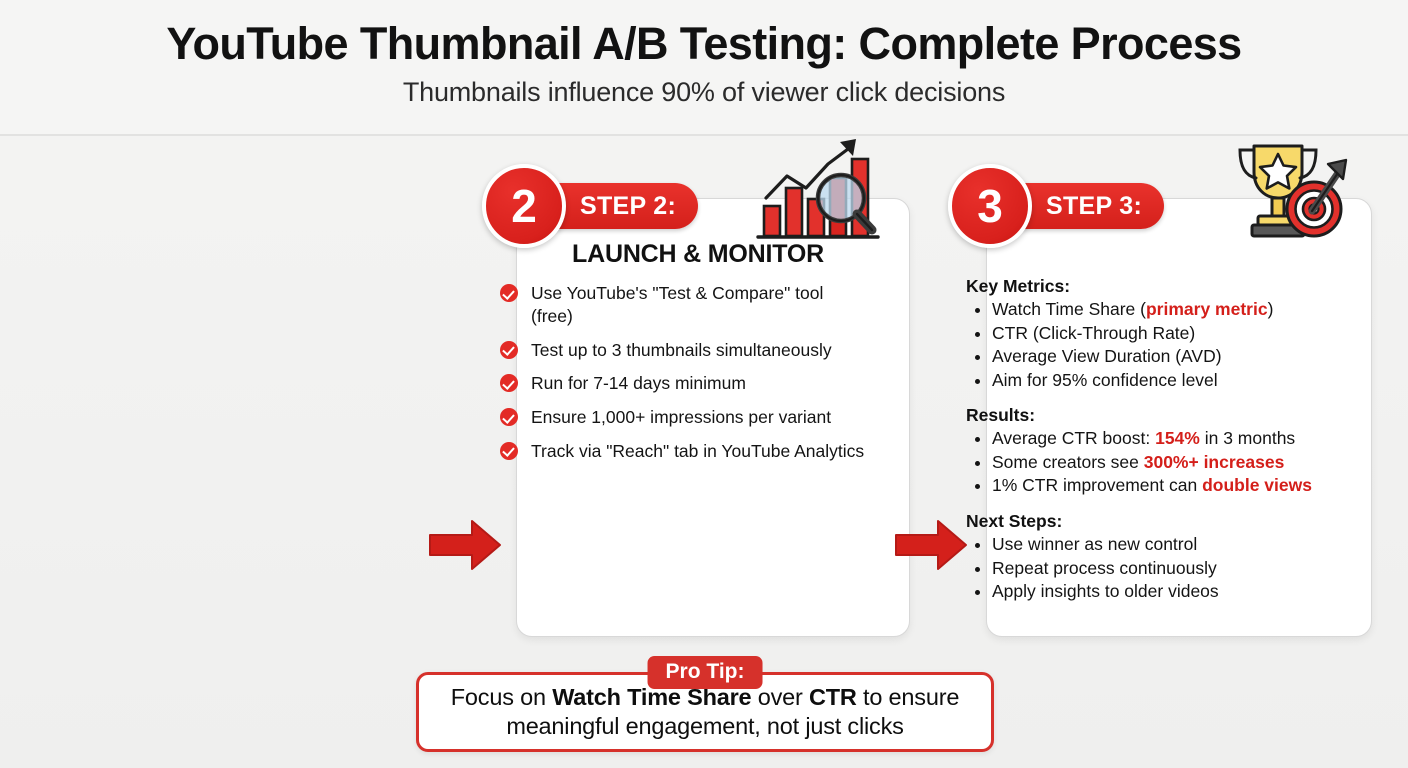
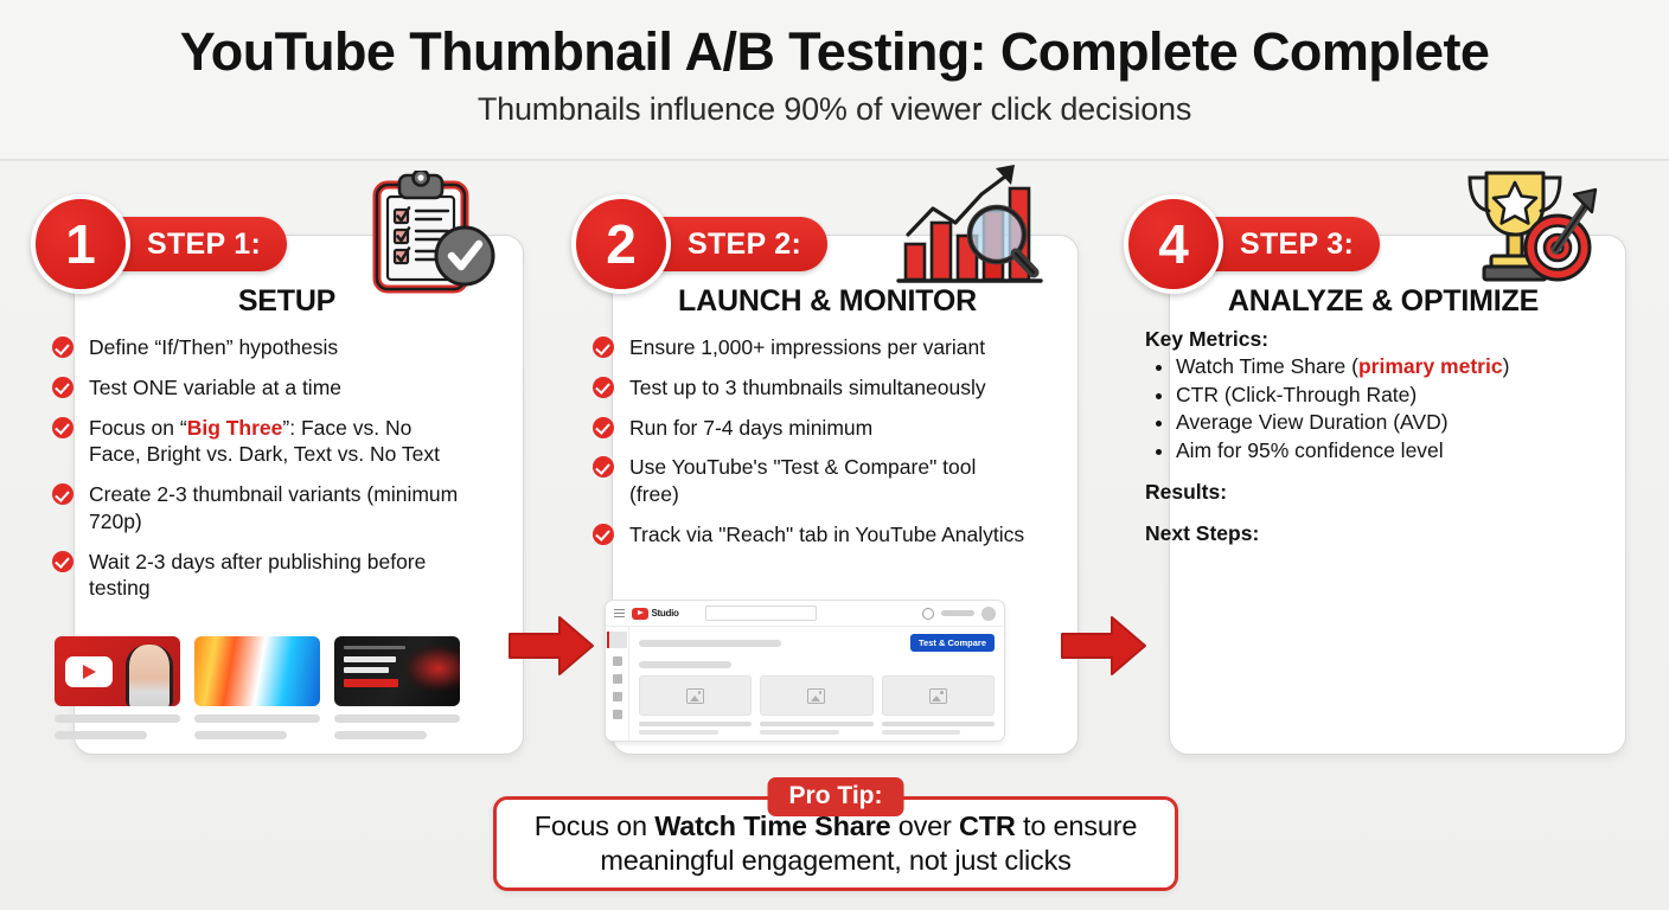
- YouTube Thumbnail A/B Testing: Complete Process
+ YouTube Thumbnail A/B Testing: Complete Complete
  Thumbnails influence 90% of viewer click decisions
+ 1
+ STEP 1:
+ SETUP
+ Define “If/Then” hypothesis
+ Test ONE variable at a time
+ Focus on “Big Three”: Face vs. No Face, Bright vs. Dark, Text vs. No Text
+ Create 2-3 thumbnail variants (minimum 720p)
+ Wait 2-3 days after publishing before testing
  2
  STEP 2:
  LAUNCH & MONITOR
- Use YouTube's "Test & Compare" tool (free)
+ Ensure 1,000+ impressions per variant
  Test up to 3 thumbnails simultaneously
- Run for 7-14 days minimum
+ Run for 7-4 days minimum
- Ensure 1,000+ impressions per variant
+ Use YouTube's "Test & Compare" tool (free)
  Track via "Reach" tab in YouTube Analytics
+ Studio
+ Test & Compare
- 3
+ 4
  STEP 3:
+ ANALYZE & OPTIMIZE
  Key Metrics:
  Watch Time Share (primary metric)
  CTR (Click-Through Rate)
  Average View Duration (AVD)
  Aim for 95% confidence level
  Results:
- Average CTR boost: 154% in 3 months
- Some creators see 300%+ increases
- 1% CTR improvement can double views
  Next Steps:
- Use winner as new control
- Repeat process continuously
- Apply insights to older videos
  Focus on Watch Time Share over CTR to ensure
  meaningful engagement, not just clicks
  Pro Tip:
